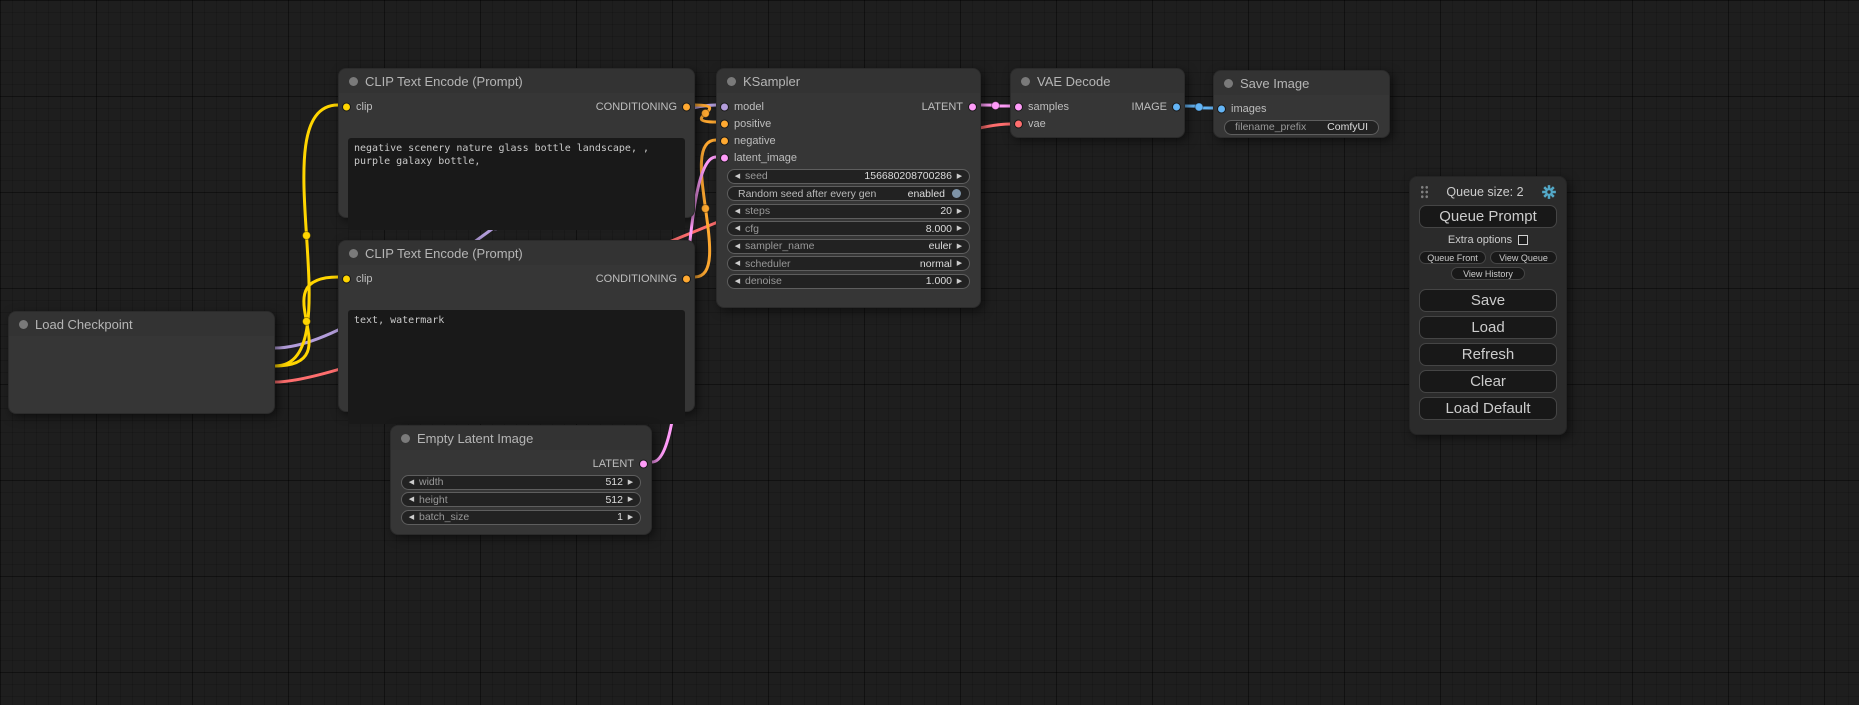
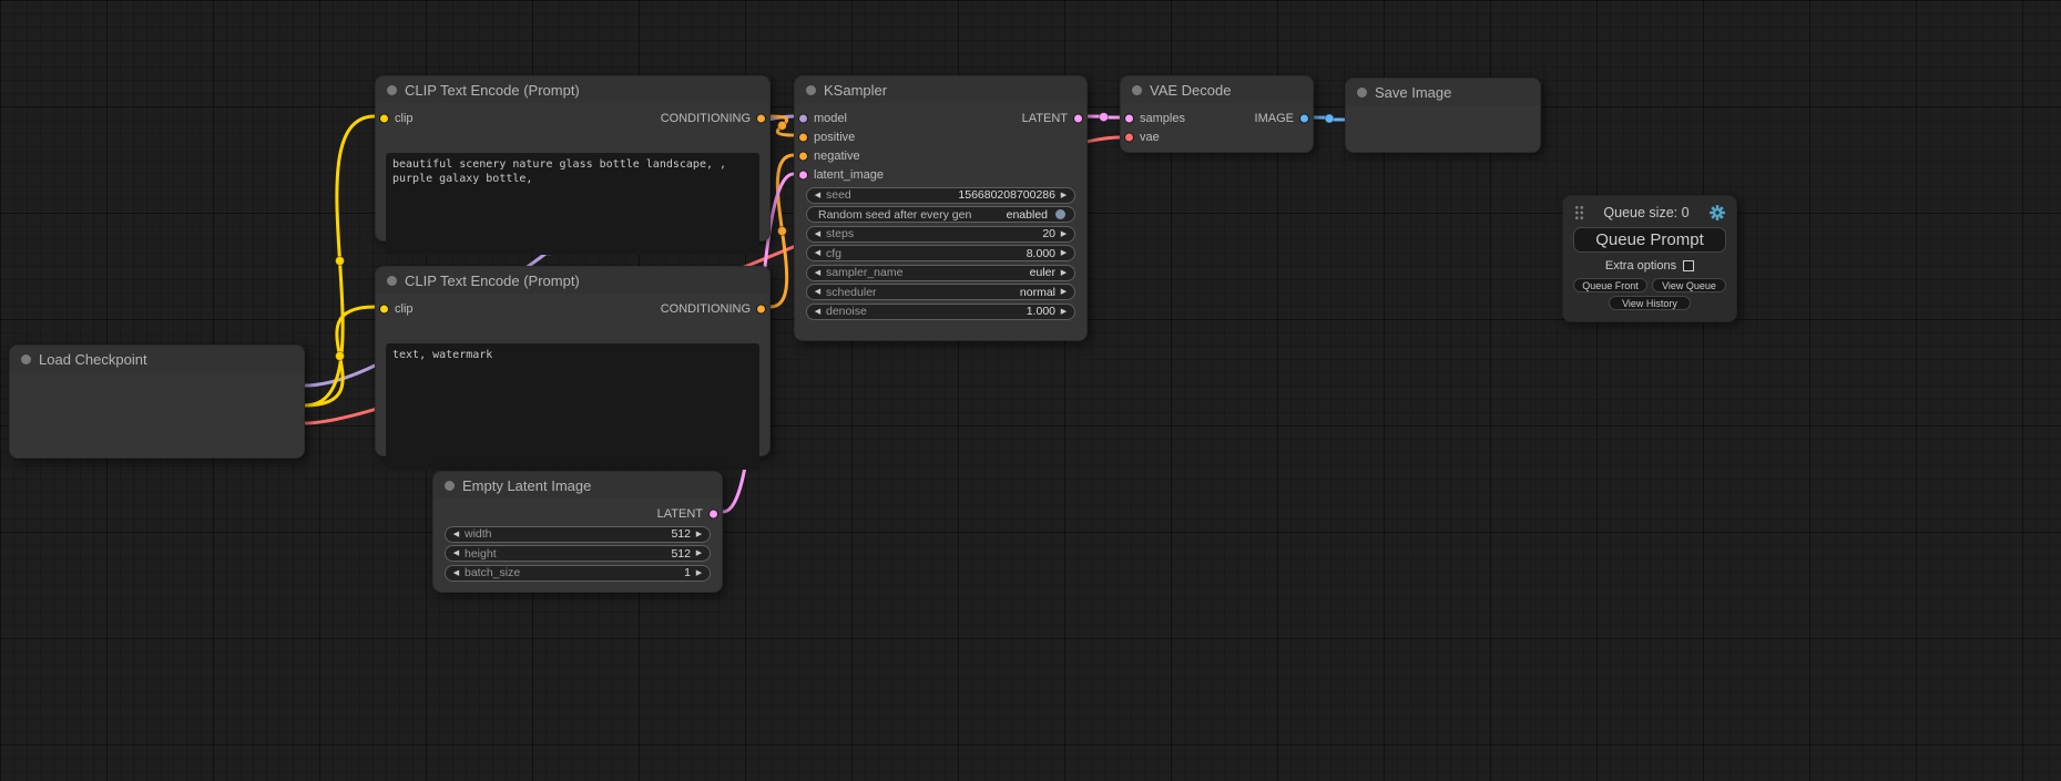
  Load Checkpoint
  CLIP Text Encode (Prompt)
  clip
  CONDITIONING
- negative scenery nature glass bottle landscape, , purple galaxy bottle,
+ beautiful scenery nature glass bottle landscape, , purple galaxy bottle,
  CLIP Text Encode (Prompt)
  clip
  CONDITIONING
  text, watermark
  Empty Latent Image
  LATENT
  width
  512
  height
  512
  batch_size
  1
  KSampler
  model
  LATENT
  positive
  negative
  latent_image
  seed
  156680208700286
  Random seed after every gen
  enabled
  steps
  20
  cfg
  8.000
  sampler_name
  euler
  scheduler
  normal
  denoise
  1.000
  VAE Decode
  samples
  IMAGE
  vae
  Save Image
- images
- filename_prefix
- ComfyUI
- Queue size: 2
+ Queue size: 0
  Queue Prompt
  Extra options
  Queue Front
  View Queue
  View History
- Save
- Load
- Refresh
- Clear
- Load Default
